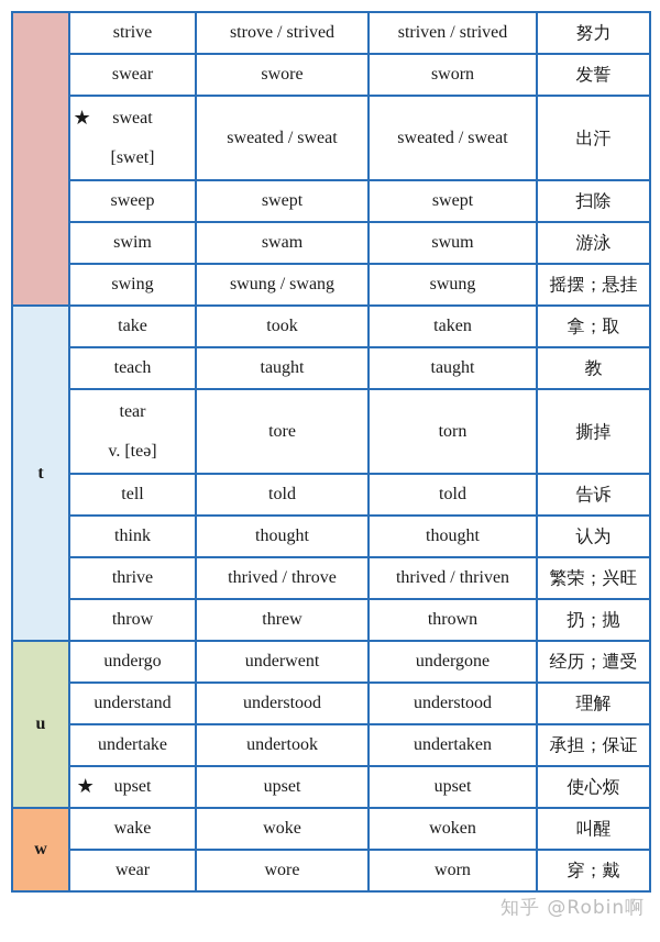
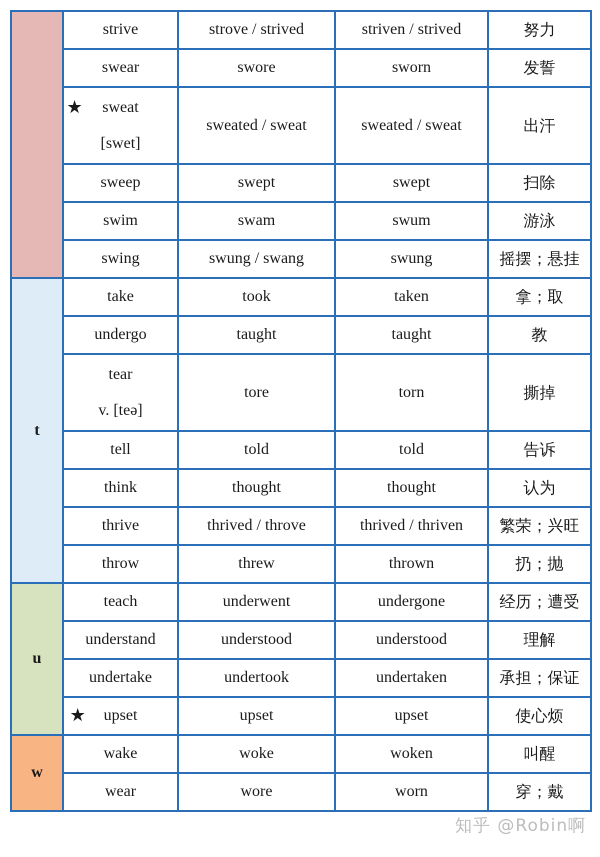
  	strive	strove / strived	striven / strived	努力
  swear	swore	sworn	发誓
  ★ sweat [swet]	sweated / sweat	sweated / sweat	出汗
  sweep	swept	swept	扫除
  swim	swam	swum	游泳
  swing	swung / swang	swung	摇摆；悬挂
  t	take	took	taken	拿；取
- teach	taught	taught	教
+ undergo	taught	taught	教
  tear v. [teə]	tore	torn	撕掉
  tell	told	told	告诉
  think	thought	thought	认为
  thrive	thrived / throve	thrived / thriven	繁荣；兴旺
  throw	threw	thrown	扔；抛
- u	undergo	underwent	undergone	经历；遭受
+ u	teach	underwent	undergone	经历；遭受
  understand	understood	understood	理解
  undertake	undertook	undertaken	承担；保证
  ★ upset	upset	upset	使心烦
  w	wake	woke	woken	叫醒
  wear	wore	worn	穿；戴
  知乎 @Robin啊
